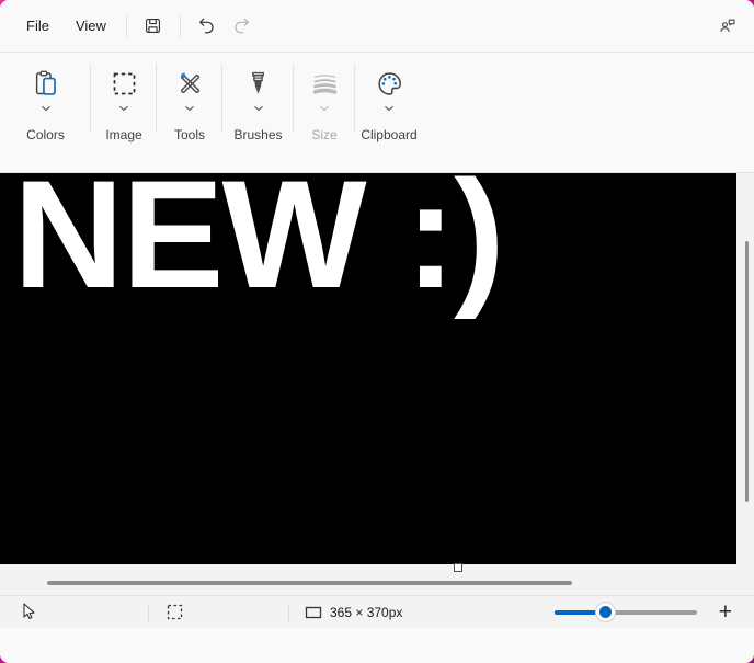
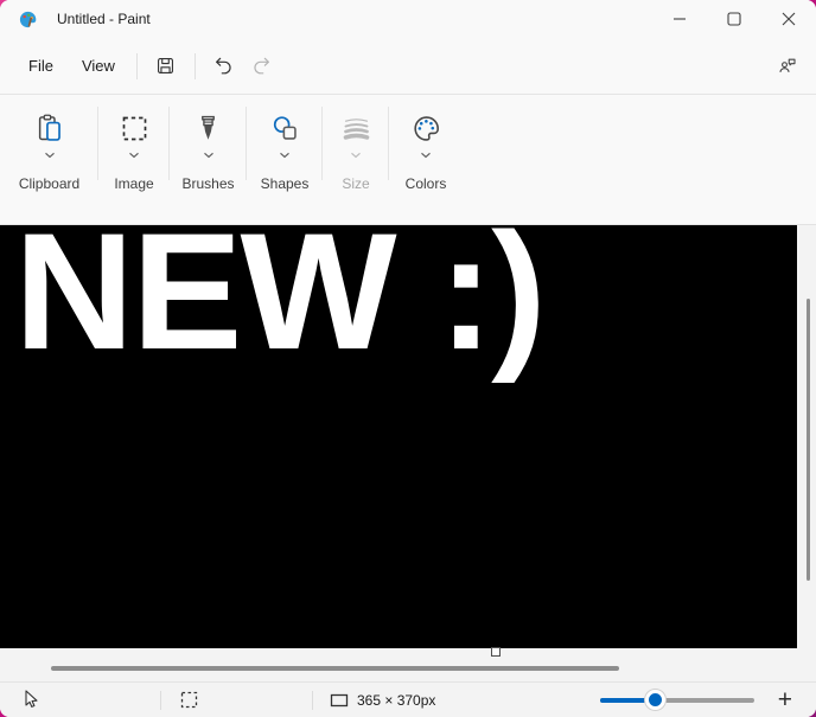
+ Untitled - Paint
  File
  View
- Colors
+ Clipboard
  Image
- Tools
  Brushes
+ Shapes
  Size
- Clipboard
+ Colors
  NEW :)
  365 × 370px
  +
